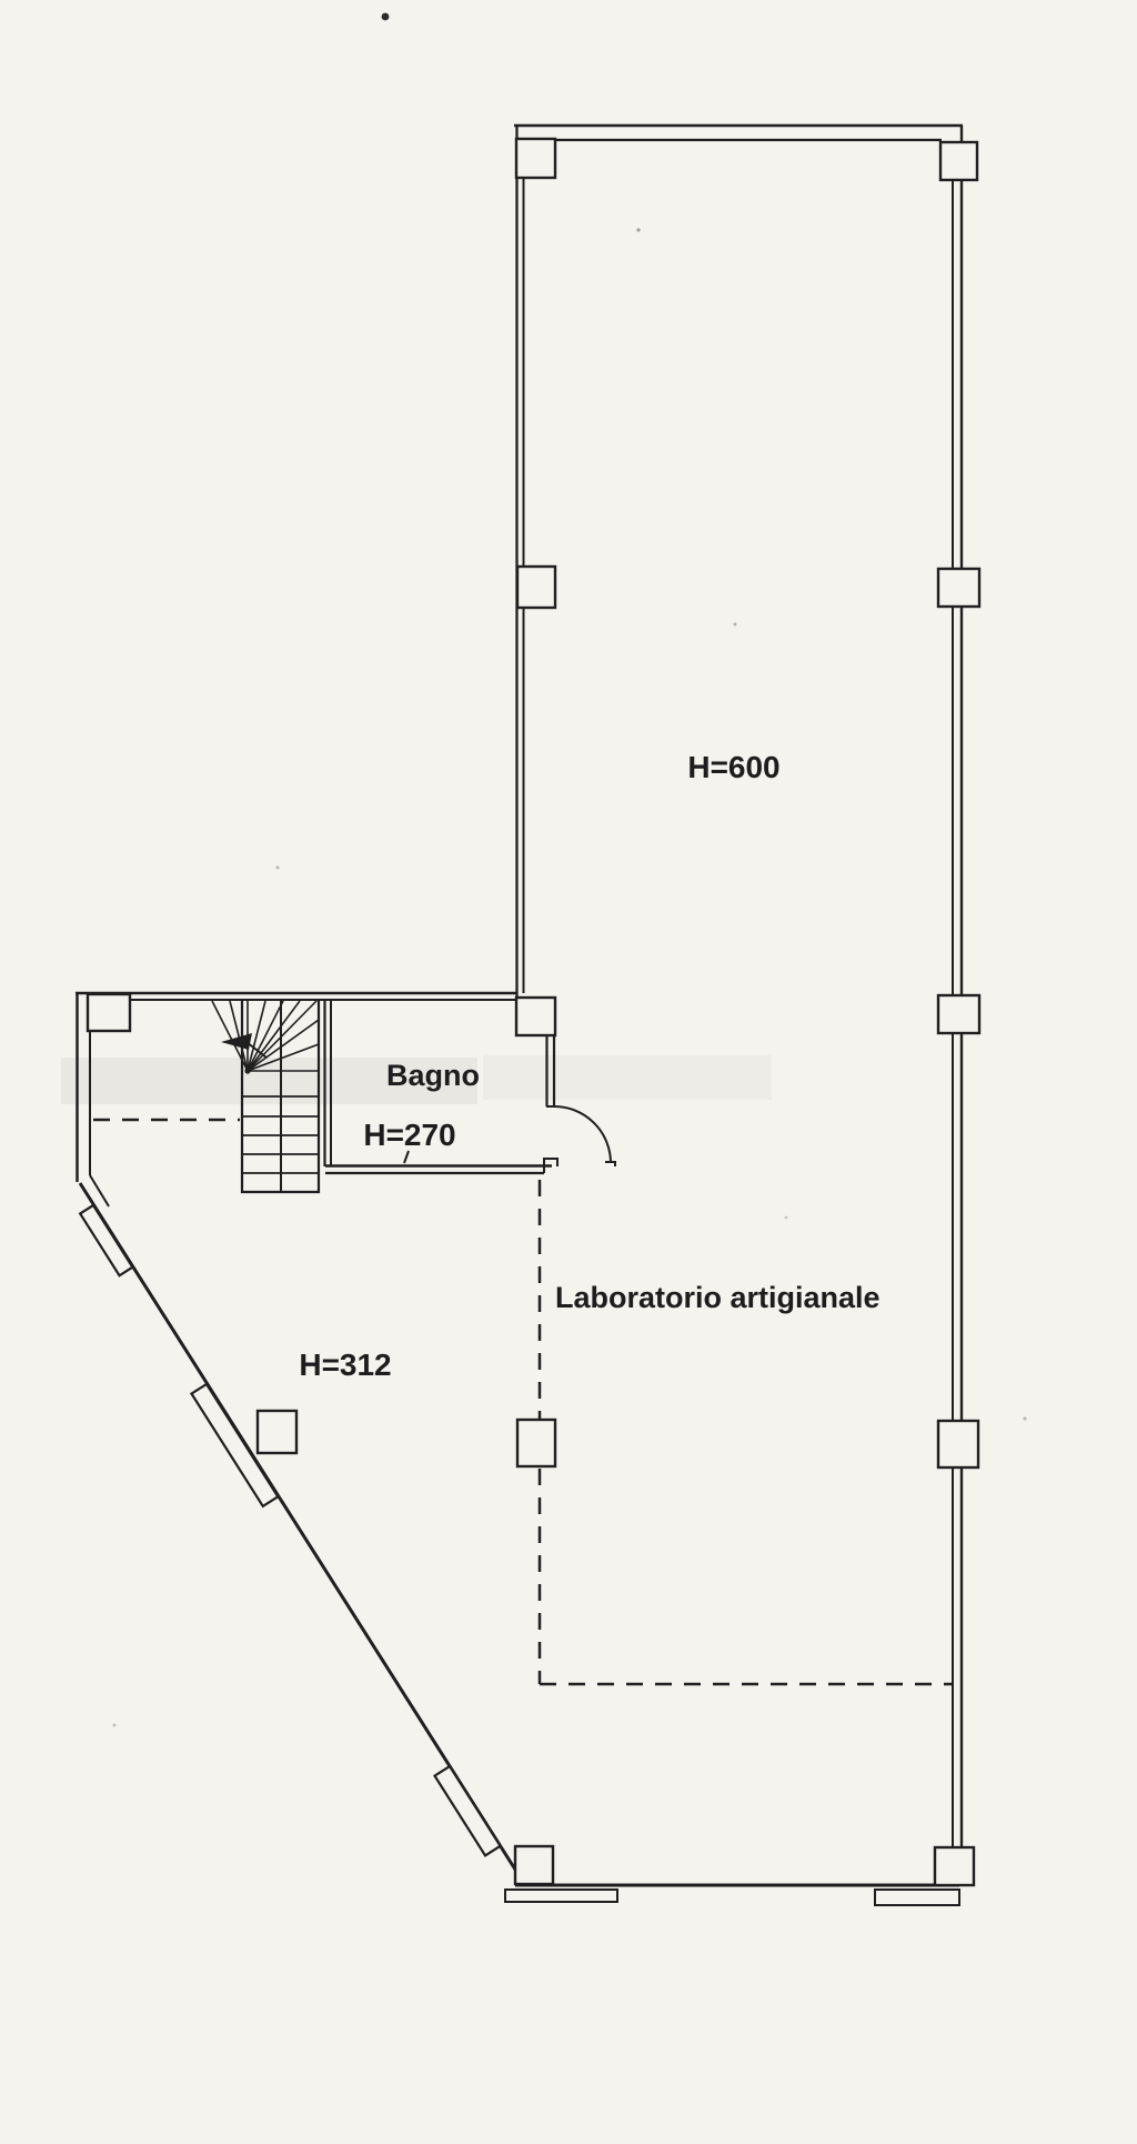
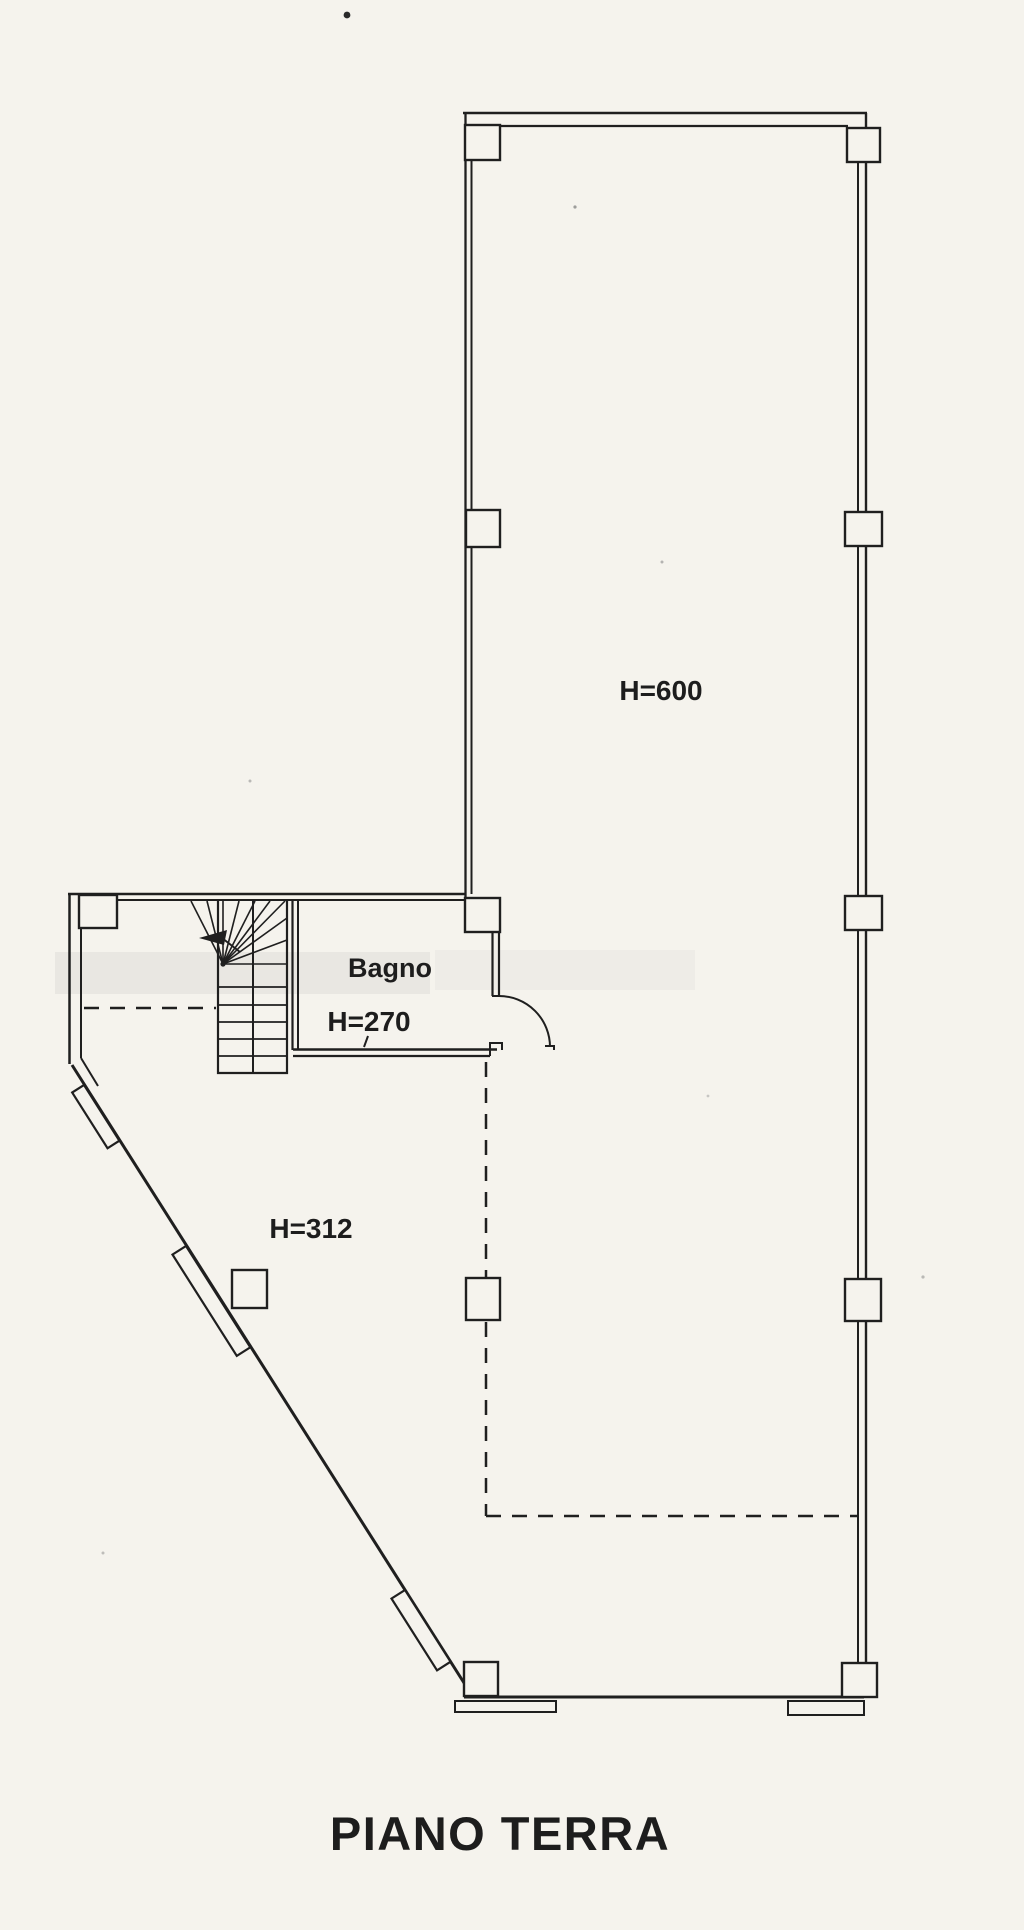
  H=600
  Bagno
  H=270
- Laboratorio artigianale
  H=312
+ PIANO TERRA
